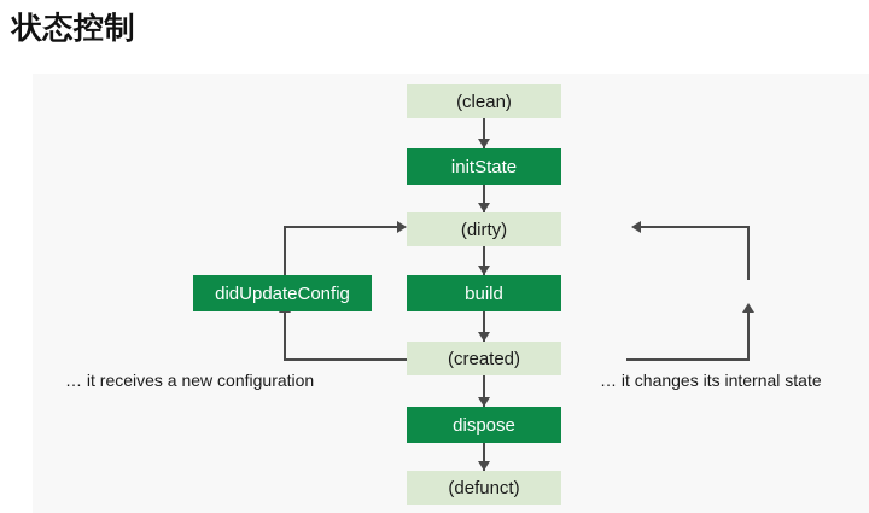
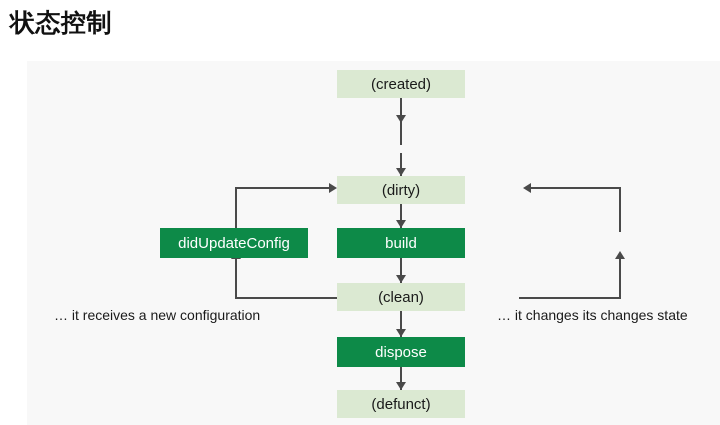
  状态控制
- (clean)
+ (created)
- initState
  (dirty)
  didUpdateConfig
  build
- (created)
+ (clean)
  dispose
  (defunct)
  … it receives a new configuration
- … it changes its internal state
+ … it changes its changes state
